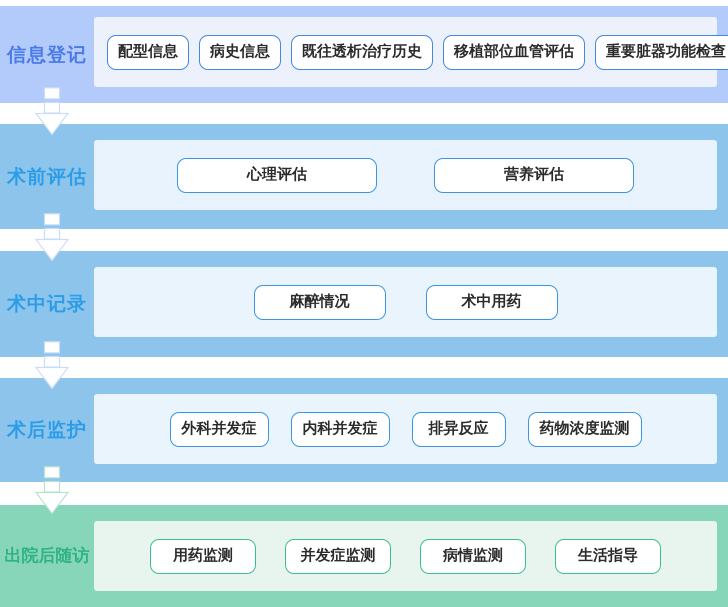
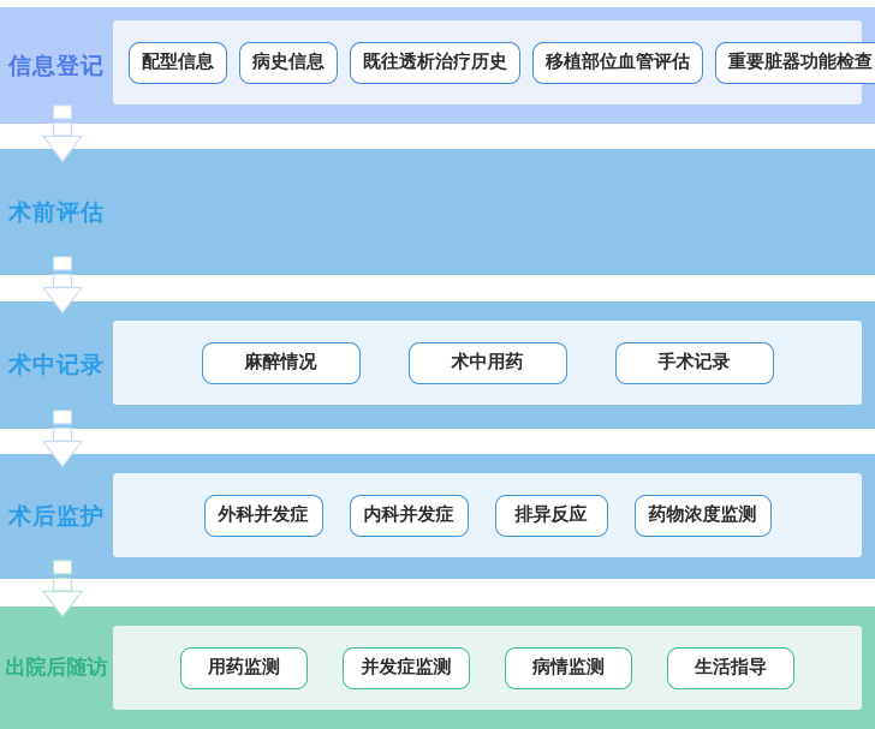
  信息登记
  配型信息
  病史信息
  既往透析治疗历史
  移植部位血管评估
  重要脏器功能检查
  术前评估
- 心理评估
- 营养评估
  术中记录
  麻醉情况
  术中用药
+ 手术记录
  术后监护
  外科并发症
  内科并发症
  排异反应
  药物浓度监测
  出院后随访
  用药监测
  并发症监测
  病情监测
  生活指导
